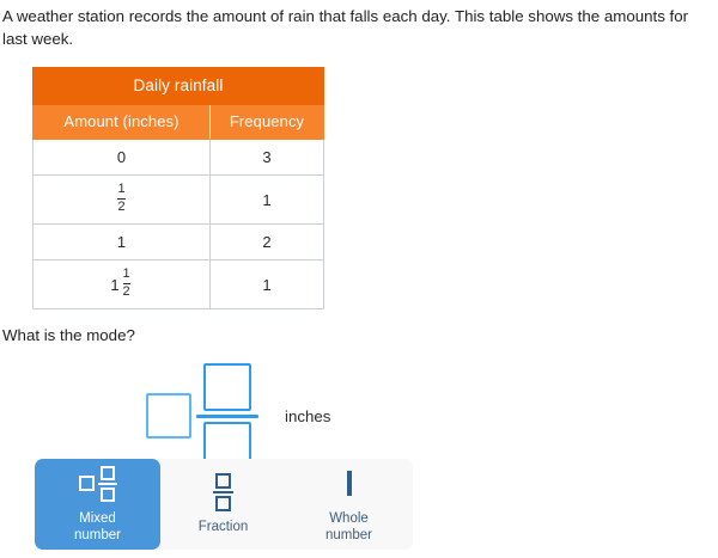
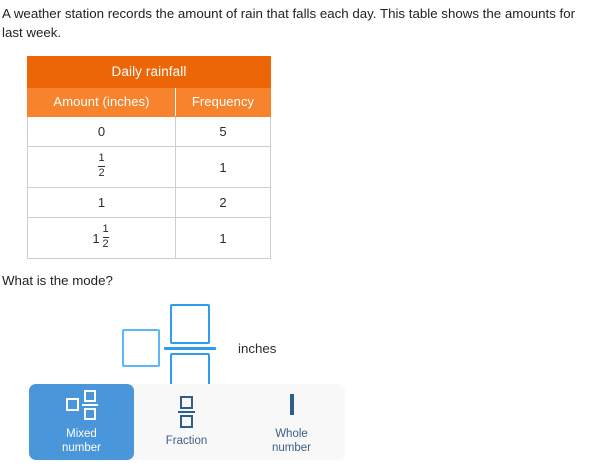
  A weather station records the amount of rain that falls each day. This table shows the amounts for last week.
  Daily rainfall
  Amount (inches)	Frequency
- 0	3
+ 0	5
  1 2	1
  1	2
  1 1 2	1
  What is the mode?
  inches
  Mixed
  number
  Fraction
  Whole
  number
